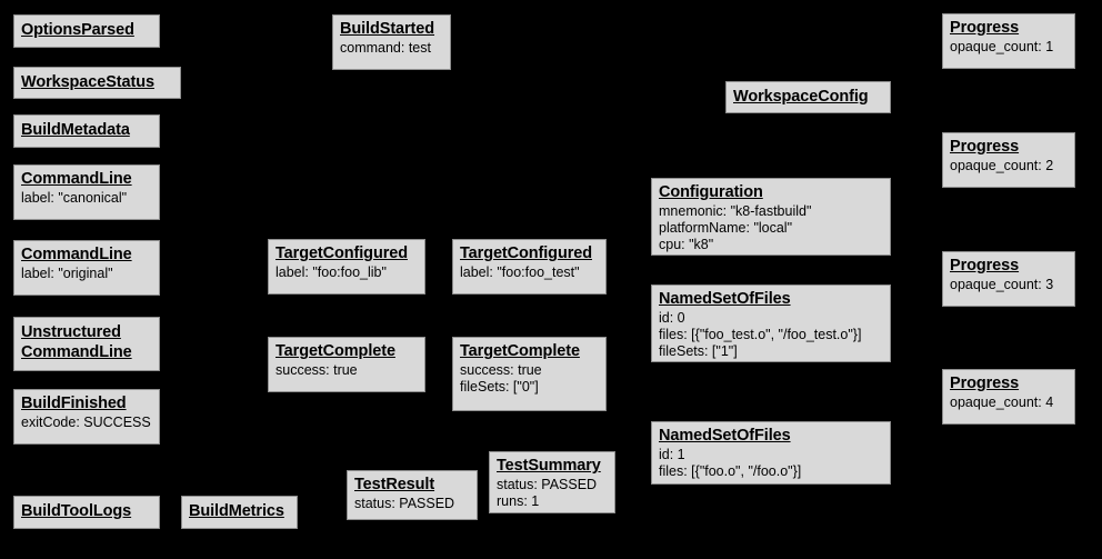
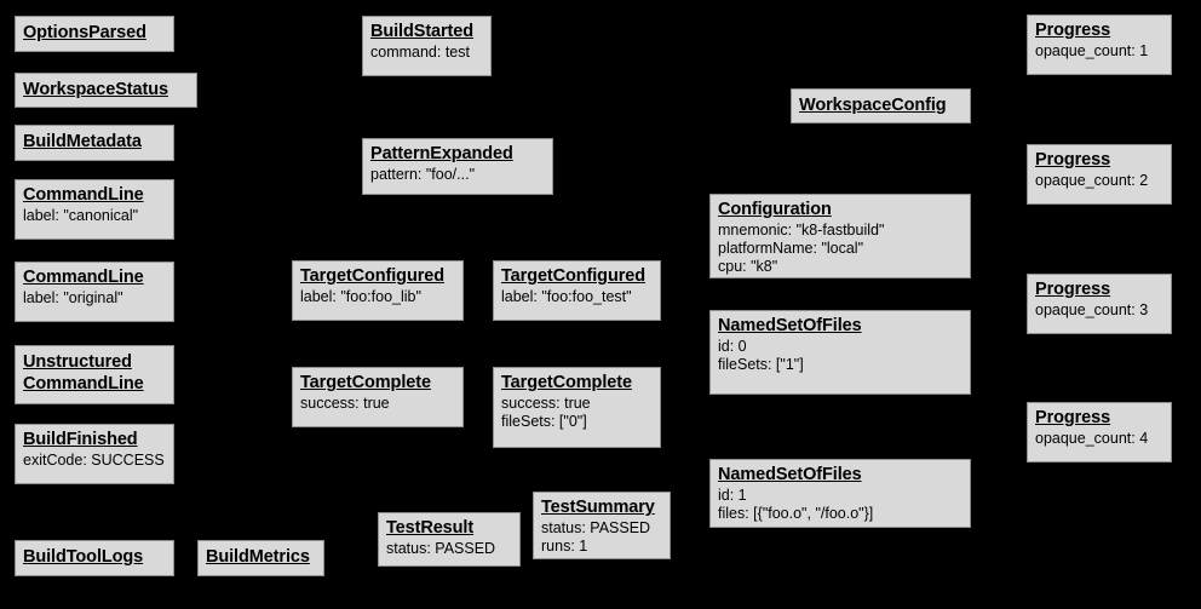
  OptionsParsed
  BuildStarted
  command: test
  Progress
  opaque_count: 1
  WorkspaceStatus
  WorkspaceConfig
  BuildMetadata
+ PatternExpanded
+ pattern: "foo/..."
  Progress
  opaque_count: 2
  CommandLine
  label: "canonical"
  Configuration
  mnemonic: "k8-fastbuild"
  platformName: "local"
  cpu: "k8"
  TargetConfigured
  label: "foo:foo_lib"
  TargetConfigured
  label: "foo:foo_test"
  CommandLine
  label: "original"
  Progress
  opaque_count: 3
  NamedSetOfFiles
  id: 0
- files: [{"foo_test.o", "/foo_test.o"}]
  fileSets: ["1"]
  Unstructured
  CommandLine
  TargetComplete
  success: true
  TargetComplete
  success: true
  fileSets: ["0"]
  Progress
  opaque_count: 4
  BuildFinished
  exitCode: SUCCESS
  NamedSetOfFiles
  id: 1
  files: [{"foo.o", "/foo.o"}]
  TestSummary
  status: PASSED
  runs: 1
  TestResult
  status: PASSED
  BuildToolLogs
  BuildMetrics
